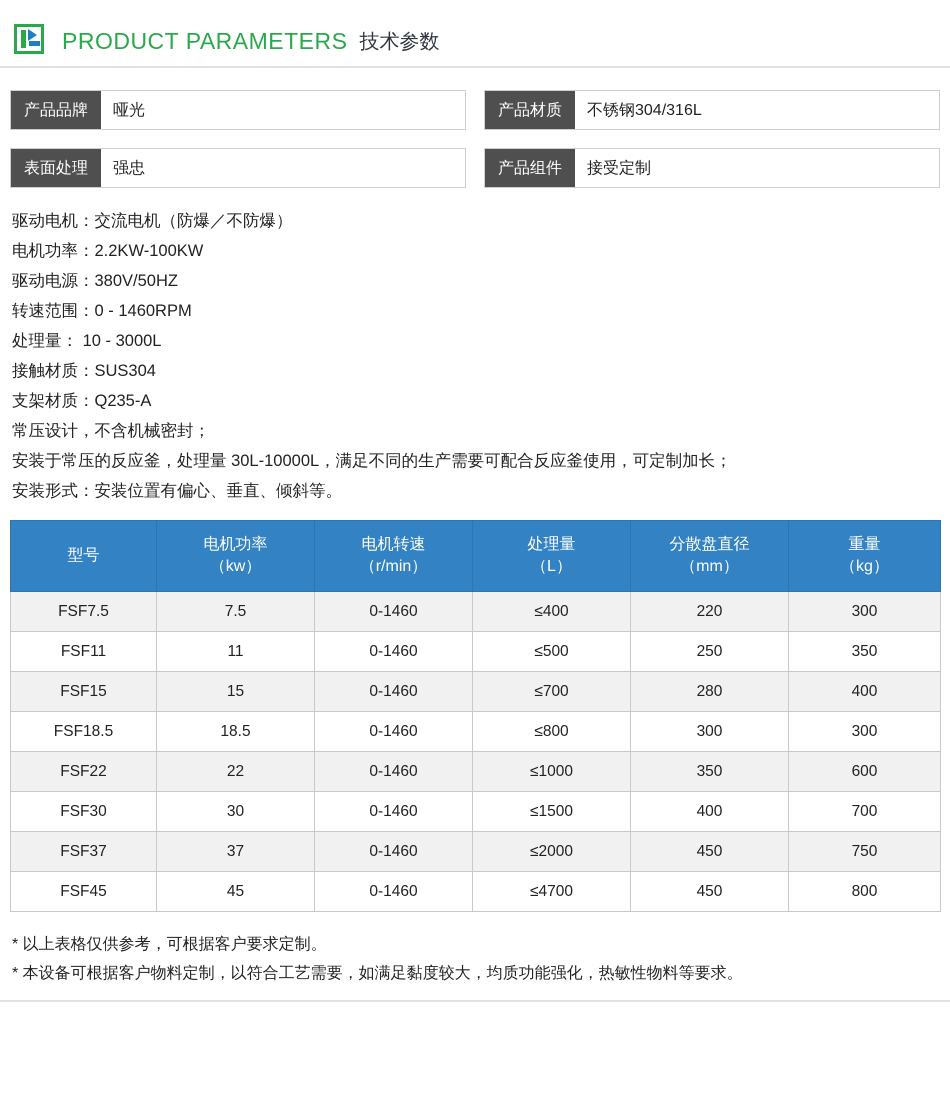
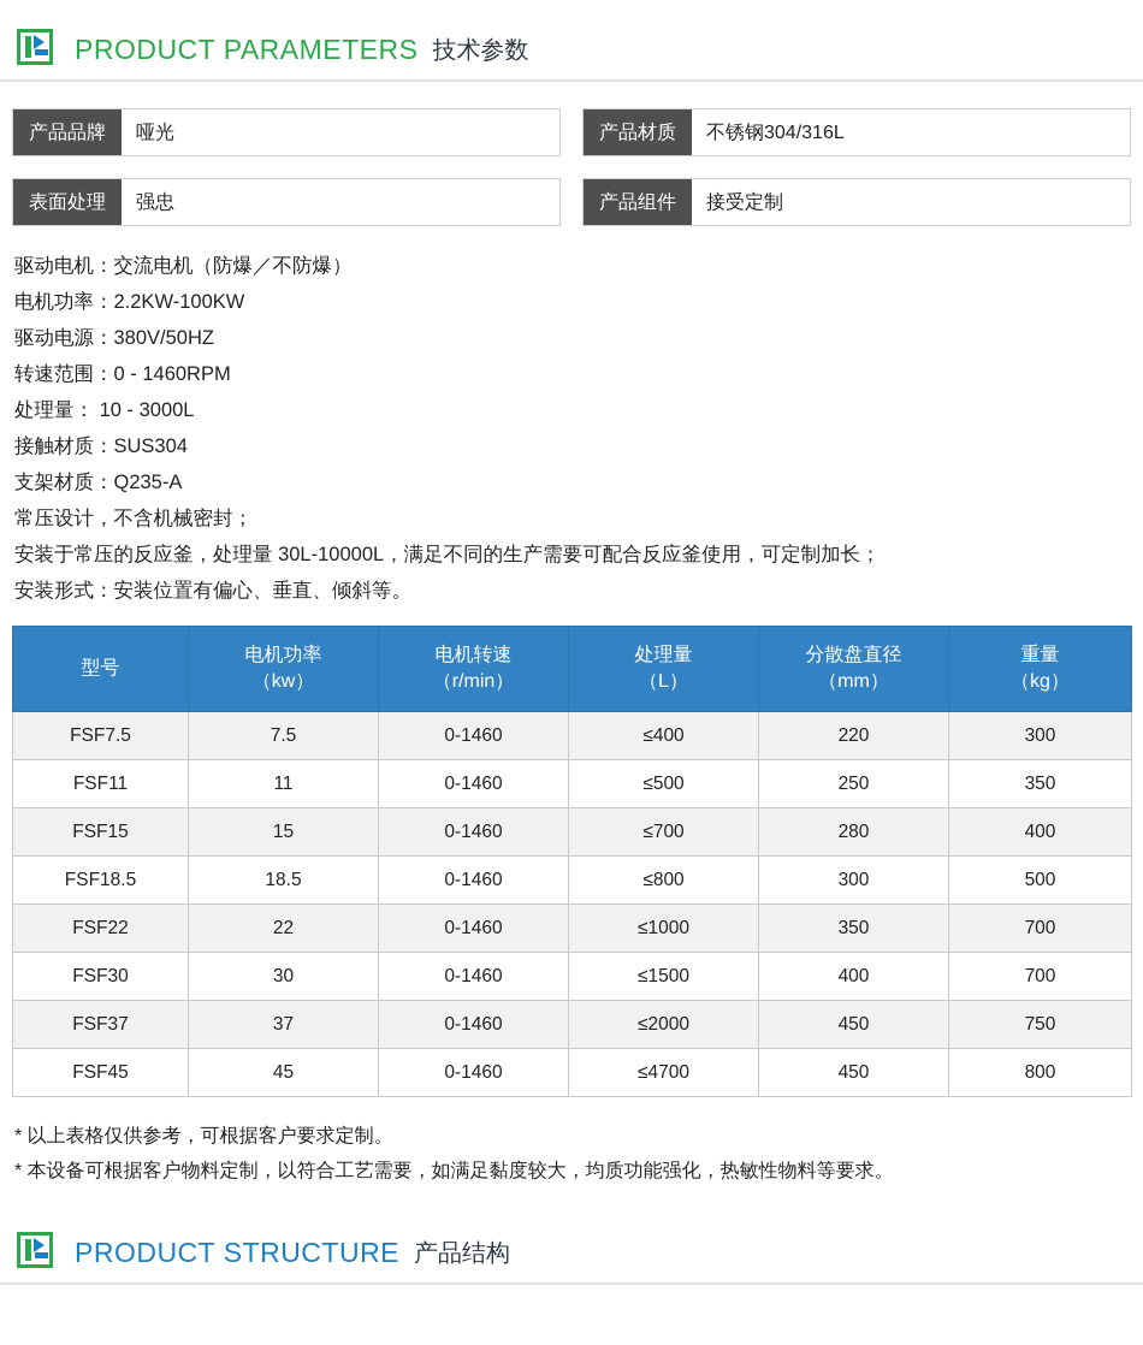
  PRODUCT PARAMETERS
  技术参数
  产品品牌
  哑光
  表面处理
  强忠
  产品材质
  不锈钢304/316L
  产品组件
  接受定制
  驱动电机：交流电机（防爆／不防爆）
  电机功率：2.2KW-100KW
  驱动电源：380V/50HZ
  转速范围：0 - 1460RPM
  处理量： 10 - 3000L
  接触材质：SUS304
  支架材质：Q235-A
  常压设计，不含机械密封；
  安装于常压的反应釜，处理量 30L-10000L，满足不同的生产需要可配合反应釜使用，可定制加长；
  安装形式：安装位置有偏心、垂直、倾斜等。
  型号	电机功率 （kw）	电机转速 （r/min）	处理量 （L）	分散盘直径 （mm）	重量 （kg）
  FSF7.5	7.5	0-1460	≤400	220	300
  FSF11	11	0-1460	≤500	250	350
  FSF15	15	0-1460	≤700	280	400
- FSF18.5	18.5	0-1460	≤800	300	300
+ FSF18.5	18.5	0-1460	≤800	300	500
- FSF22	22	0-1460	≤1000	350	600
+ FSF22	22	0-1460	≤1000	350	700
  FSF30	30	0-1460	≤1500	400	700
  FSF37	37	0-1460	≤2000	450	750
  FSF45	45	0-1460	≤4700	450	800
  * 以上表格仅供参考，可根据客户要求定制。
  * 本设备可根据客户物料定制，以符合工艺需要，如满足黏度较大，均质功能强化，热敏性物料等要求。
+ PRODUCT STRUCTURE
+ 产品结构
